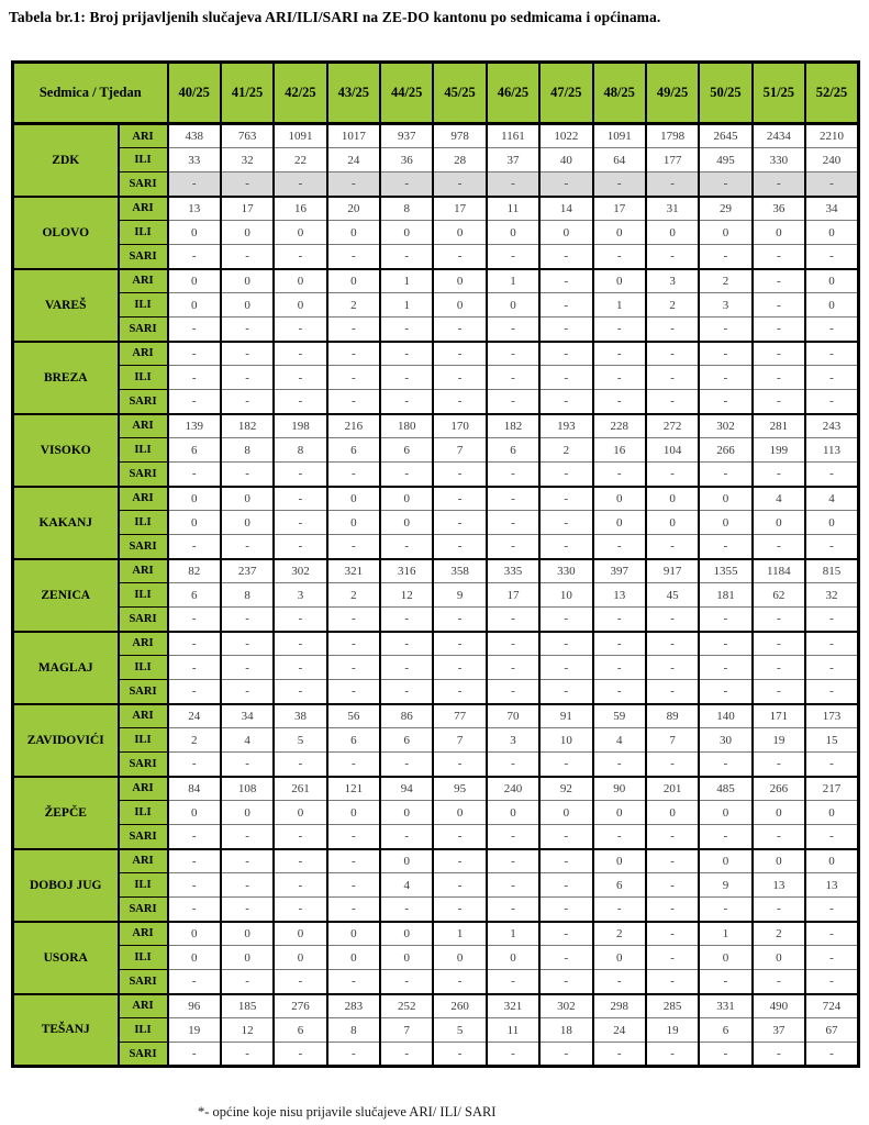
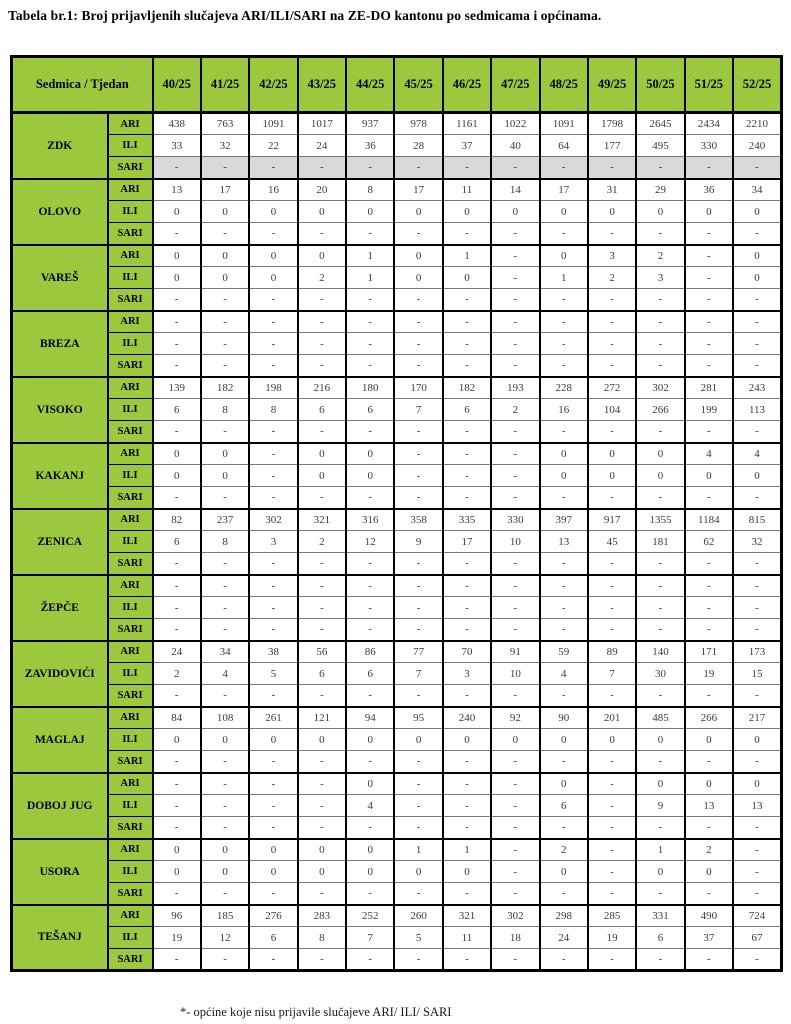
  Tabela br.1: Broj prijavljenih slučajeva ARI/ILI/SARI na ZE-DO kantonu po sedmicama i općinama.
  Sedmica / Tjedan	40/25	41/25	42/25	43/25	44/25	45/25	46/25	47/25	48/25	49/25	50/25	51/25	52/25
  ZDK	ARI	438	763	1091	1017	937	978	1161	1022	1091	1798	2645	2434	2210
  ILI	33	32	22	24	36	28	37	40	64	177	495	330	240
  SARI	-	-	-	-	-	-	-	-	-	-	-	-	-
  OLOVO	ARI	13	17	16	20	8	17	11	14	17	31	29	36	34
  ILI	0	0	0	0	0	0	0	0	0	0	0	0	0
  SARI	-	-	-	-	-	-	-	-	-	-	-	-	-
  VAREŠ	ARI	0	0	0	0	1	0	1	-	0	3	2	-	0
  ILI	0	0	0	2	1	0	0	-	1	2	3	-	0
  SARI	-	-	-	-	-	-	-	-	-	-	-	-	-
  BREZA	ARI	-	-	-	-	-	-	-	-	-	-	-	-	-
  ILI	-	-	-	-	-	-	-	-	-	-	-	-	-
  SARI	-	-	-	-	-	-	-	-	-	-	-	-	-
  VISOKO	ARI	139	182	198	216	180	170	182	193	228	272	302	281	243
  ILI	6	8	8	6	6	7	6	2	16	104	266	199	113
  SARI	-	-	-	-	-	-	-	-	-	-	-	-	-
  KAKANJ	ARI	0	0	-	0	0	-	-	-	0	0	0	4	4
  ILI	0	0	-	0	0	-	-	-	0	0	0	0	0
  SARI	-	-	-	-	-	-	-	-	-	-	-	-	-
  ZENICA	ARI	82	237	302	321	316	358	335	330	397	917	1355	1184	815
  ILI	6	8	3	2	12	9	17	10	13	45	181	62	32
  SARI	-	-	-	-	-	-	-	-	-	-	-	-	-
- MAGLAJ	ARI	-	-	-	-	-	-	-	-	-	-	-	-	-
+ ŽEPČE	ARI	-	-	-	-	-	-	-	-	-	-	-	-	-
  ILI	-	-	-	-	-	-	-	-	-	-	-	-	-
  SARI	-	-	-	-	-	-	-	-	-	-	-	-	-
  ZAVIDOVIĆI	ARI	24	34	38	56	86	77	70	91	59	89	140	171	173
  ILI	2	4	5	6	6	7	3	10	4	7	30	19	15
  SARI	-	-	-	-	-	-	-	-	-	-	-	-	-
- ŽEPČE	ARI	84	108	261	121	94	95	240	92	90	201	485	266	217
+ MAGLAJ	ARI	84	108	261	121	94	95	240	92	90	201	485	266	217
  ILI	0	0	0	0	0	0	0	0	0	0	0	0	0
  SARI	-	-	-	-	-	-	-	-	-	-	-	-	-
  DOBOJ JUG	ARI	-	-	-	-	0	-	-	-	0	-	0	0	0
  ILI	-	-	-	-	4	-	-	-	6	-	9	13	13
  SARI	-	-	-	-	-	-	-	-	-	-	-	-	-
  USORA	ARI	0	0	0	0	0	1	1	-	2	-	1	2	-
  ILI	0	0	0	0	0	0	0	-	0	-	0	0	-
  SARI	-	-	-	-	-	-	-	-	-	-	-	-	-
  TEŠANJ	ARI	96	185	276	283	252	260	321	302	298	285	331	490	724
  ILI	19	12	6	8	7	5	11	18	24	19	6	37	67
  SARI	-	-	-	-	-	-	-	-	-	-	-	-	-
  *- općine koje nisu prijavile slučajeve ARI/ ILI/ SARI
